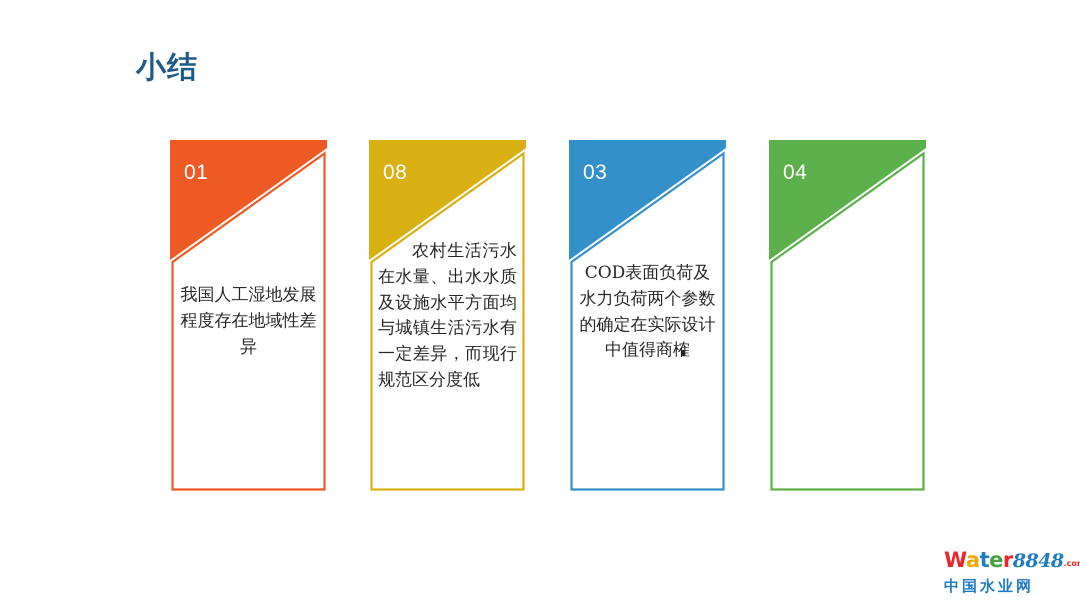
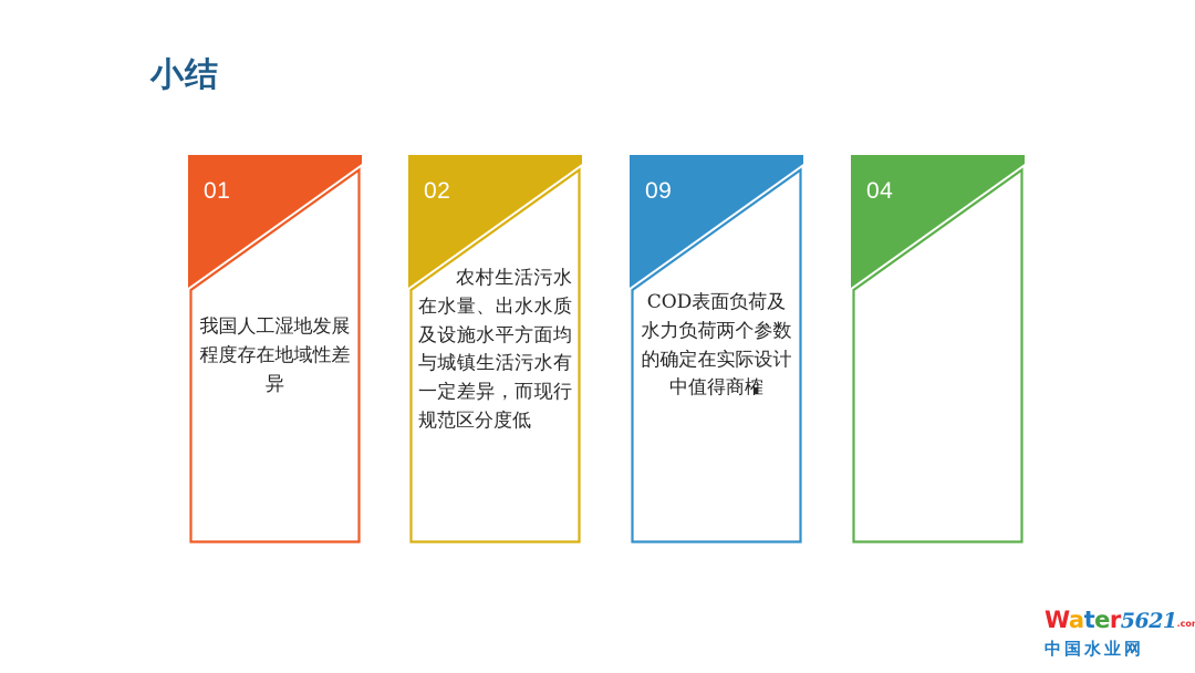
  小结
  01
  我国人工湿地发展程度存在地域性差异
- 08
+ 02
  农村生活污水在水量、出水水质及设施水平方面均与城镇生活污水有一定差异，而现行规范区分度低
- 03
+ 09
  COD表面负荷及水力负荷两个参数的确定在实际设计中值得商榷
  04
- Water8848.co
+ Water5621.co
  中国水业网
